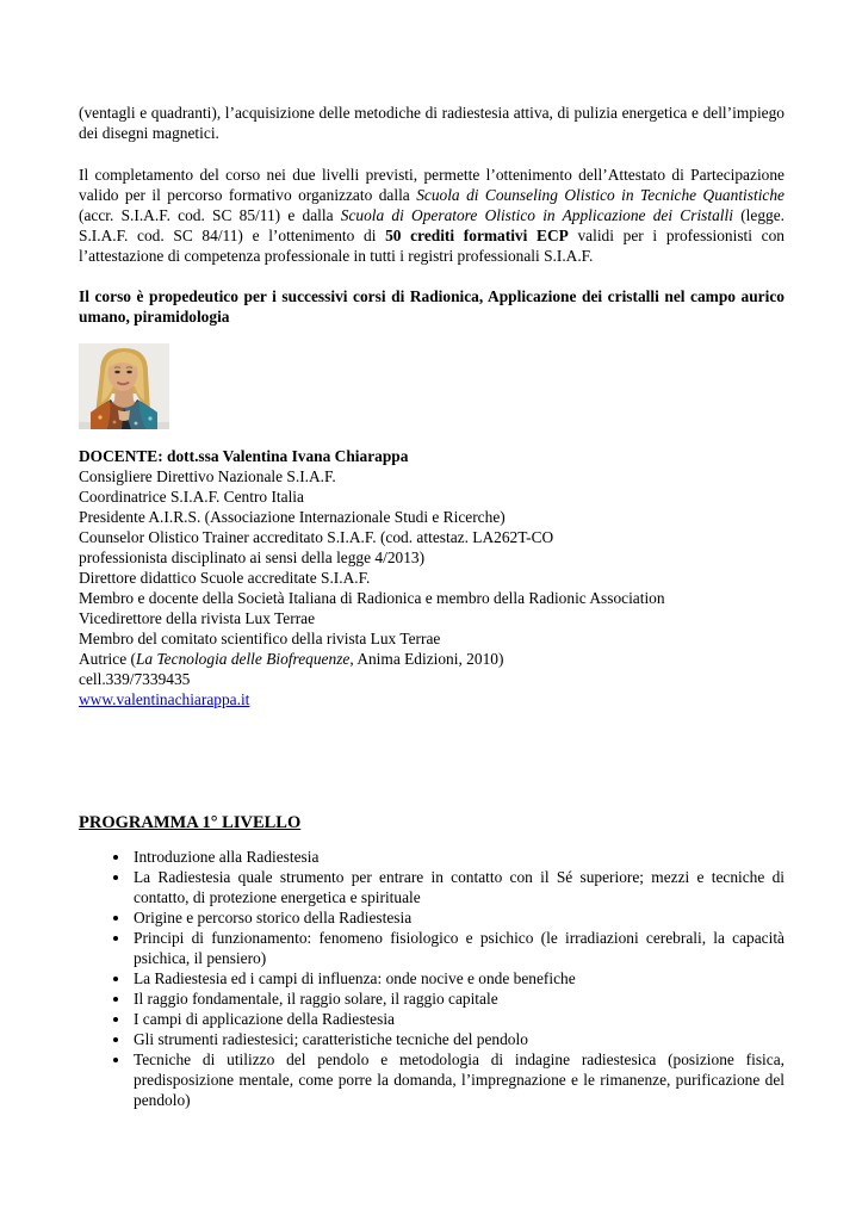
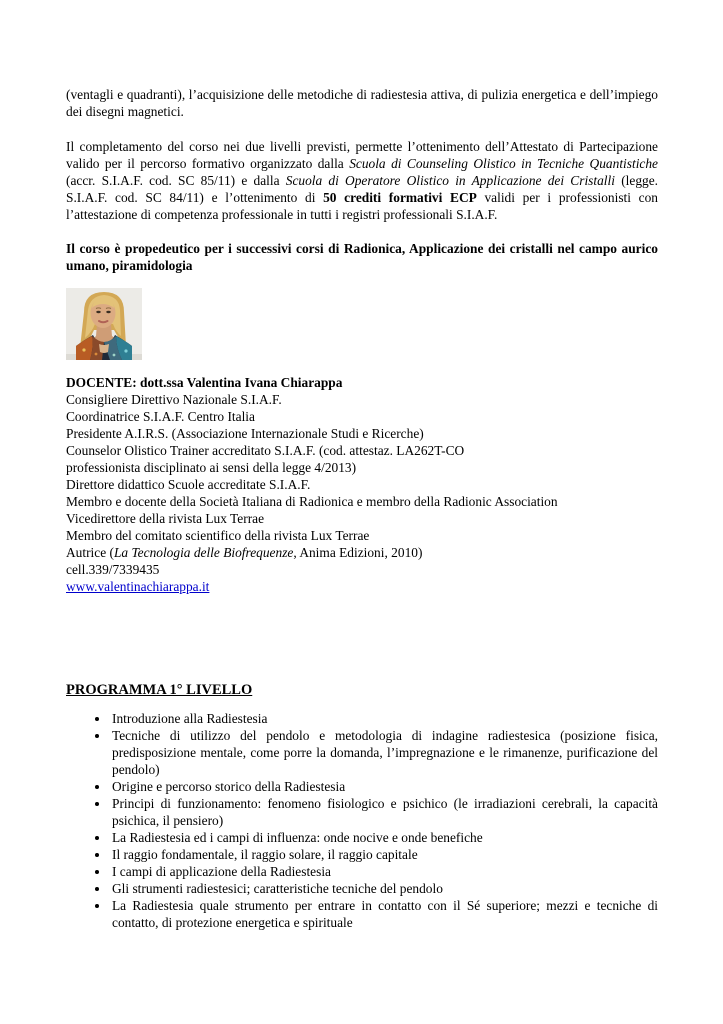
  (ventagli e quadranti), l’acquisizione delle metodiche di radiestesia attiva, di pulizia energetica e dell’impiego dei disegni magnetici.
  Il completamento del corso nei due livelli previsti, permette l’ottenimento dell’Attestato di Partecipazione valido per il percorso formativo organizzato dalla Scuola di Counseling Olistico in Tecniche Quantistiche (accr. S.I.A.F. cod. SC 85/11) e dalla Scuola di Operatore Olistico in Applicazione dei Cristalli (legge. S.I.A.F. cod. SC 84/11) e l’ottenimento di 50 crediti formativi ECP validi per i professionisti con l’attestazione di competenza professionale in tutti i registri professionali S.I.A.F.
  Il corso è propedeutico per i successivi corsi di Radionica, Applicazione dei cristalli nel campo aurico umano, piramidologia
  DOCENTE: dott.ssa Valentina Ivana Chiarappa
  Consigliere Direttivo Nazionale S.I.A.F.
  Coordinatrice S.I.A.F. Centro Italia
  Presidente A.I.R.S. (Associazione Internazionale Studi e Ricerche)
  Counselor Olistico Trainer accreditato S.I.A.F. (cod. attestaz. LA262T-CO
  professionista disciplinato ai sensi della legge 4/2013)
  Direttore didattico Scuole accreditate S.I.A.F.
  Membro e docente della Società Italiana di Radionica e membro della Radionic Association
  Vicedirettore della rivista Lux Terrae
  Membro del comitato scientifico della rivista Lux Terrae
  Autrice (La Tecnologia delle Biofrequenze, Anima Edizioni, 2010)
  cell.339/7339435
  www.valentinachiarappa.it
  PROGRAMMA 1° LIVELLO
  Introduzione alla Radiestesia
- La Radiestesia quale strumento per entrare in contatto con il Sé superiore; mezzi e tecniche di contatto, di protezione energetica e spirituale
+ Tecniche di utilizzo del pendolo e metodologia di indagine radiestesica (posizione fisica, predisposizione mentale, come porre la domanda, l’impregnazione e le rimanenze, purificazione del pendolo)
  Origine e percorso storico della Radiestesia
  Principi di funzionamento: fenomeno fisiologico e psichico (le irradiazioni cerebrali, la capacità psichica, il pensiero)
  La Radiestesia ed i campi di influenza: onde nocive e onde benefiche
  Il raggio fondamentale, il raggio solare, il raggio capitale
  I campi di applicazione della Radiestesia
  Gli strumenti radiestesici; caratteristiche tecniche del pendolo
- Tecniche di utilizzo del pendolo e metodologia di indagine radiestesica (posizione fisica, predisposizione mentale, come porre la domanda, l’impregnazione e le rimanenze, purificazione del pendolo)
+ La Radiestesia quale strumento per entrare in contatto con il Sé superiore; mezzi e tecniche di contatto, di protezione energetica e spirituale
